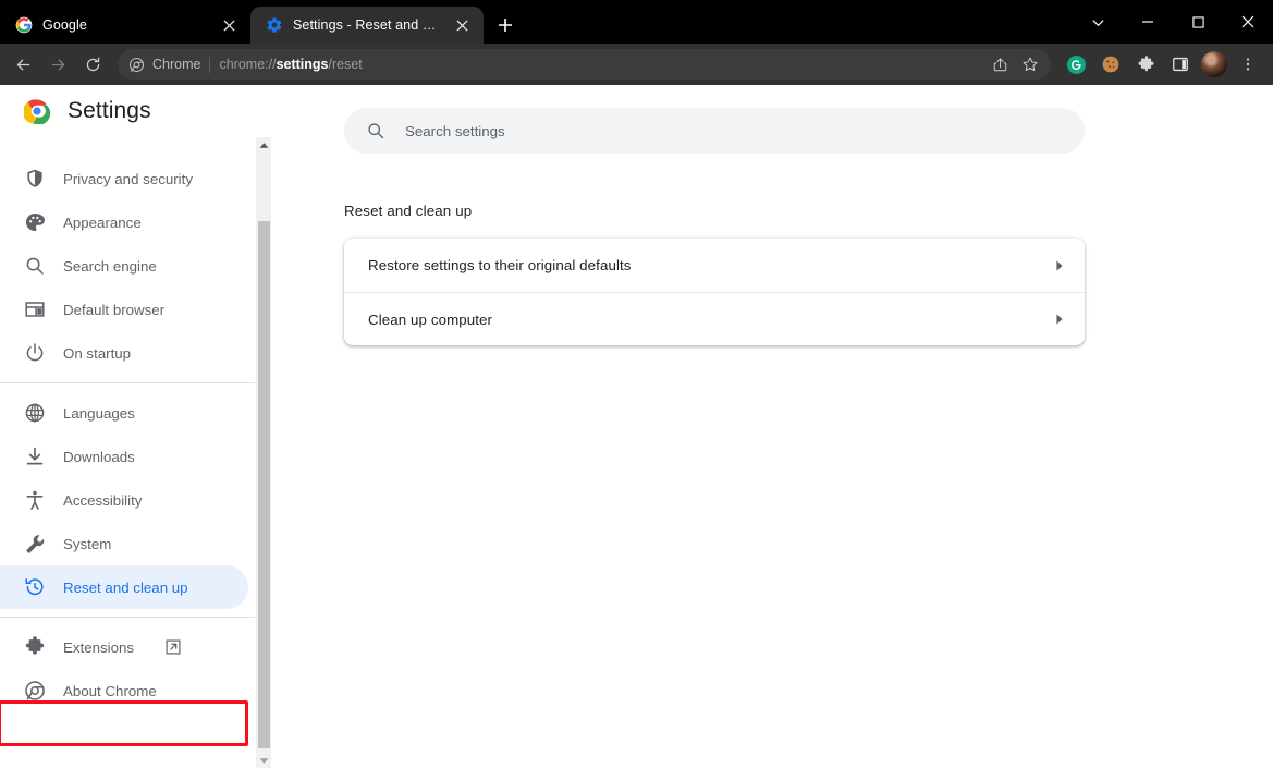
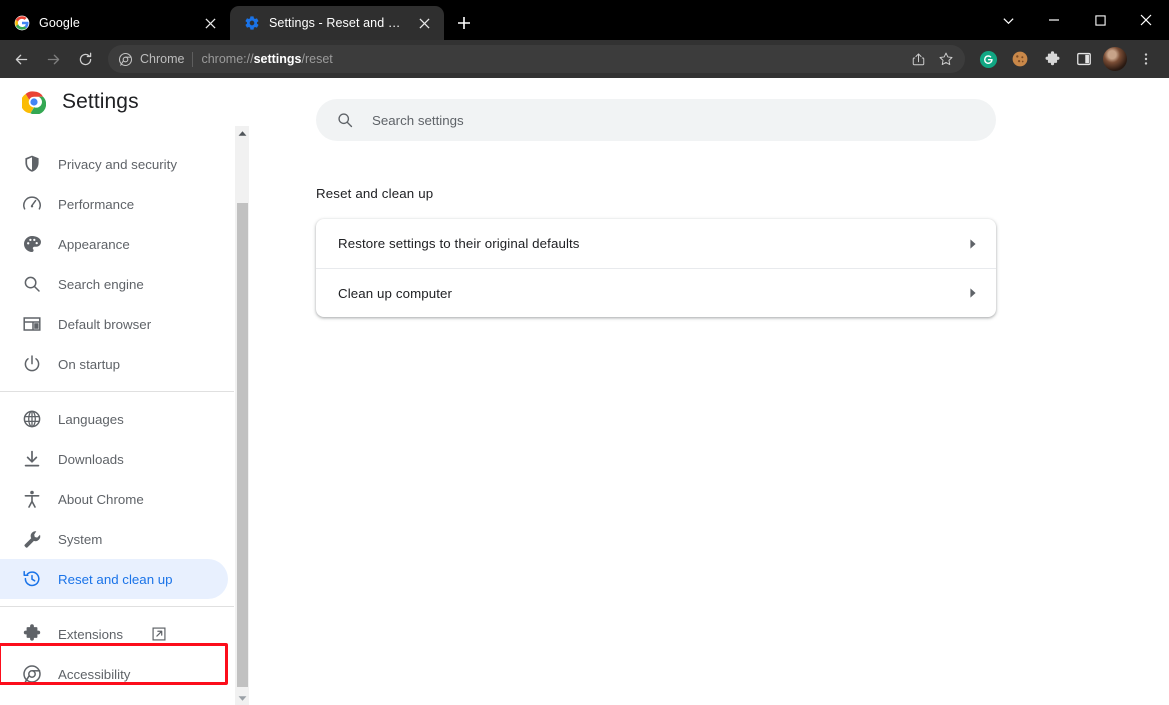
  Google
  Settings - Reset and cle
  Chrome
  chrome://settings/reset
  Settings
  Privacy and security
+ Performance
  Appearance
  Search engine
  Default browser
  On startup
  Languages
  Downloads
- Accessibility
+ About Chrome
  System
  Reset and clean up
  Extensions
- About Chrome
+ Accessibility
  Search settings
  Reset and clean up
  Restore settings to their original defaults
  Clean up computer
